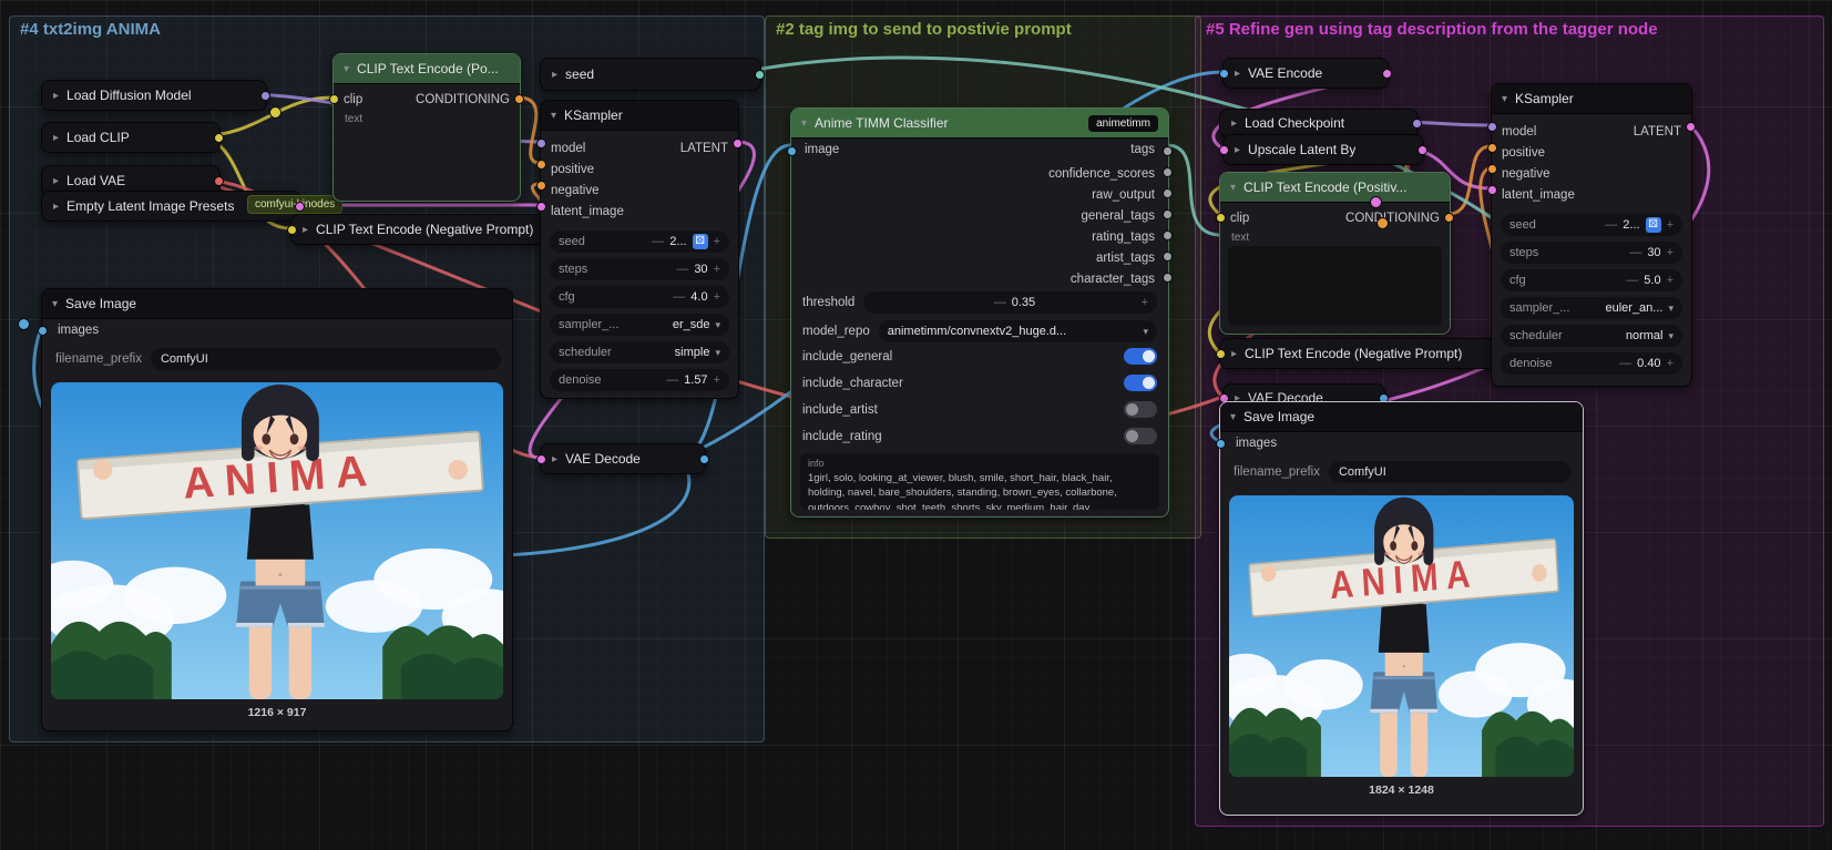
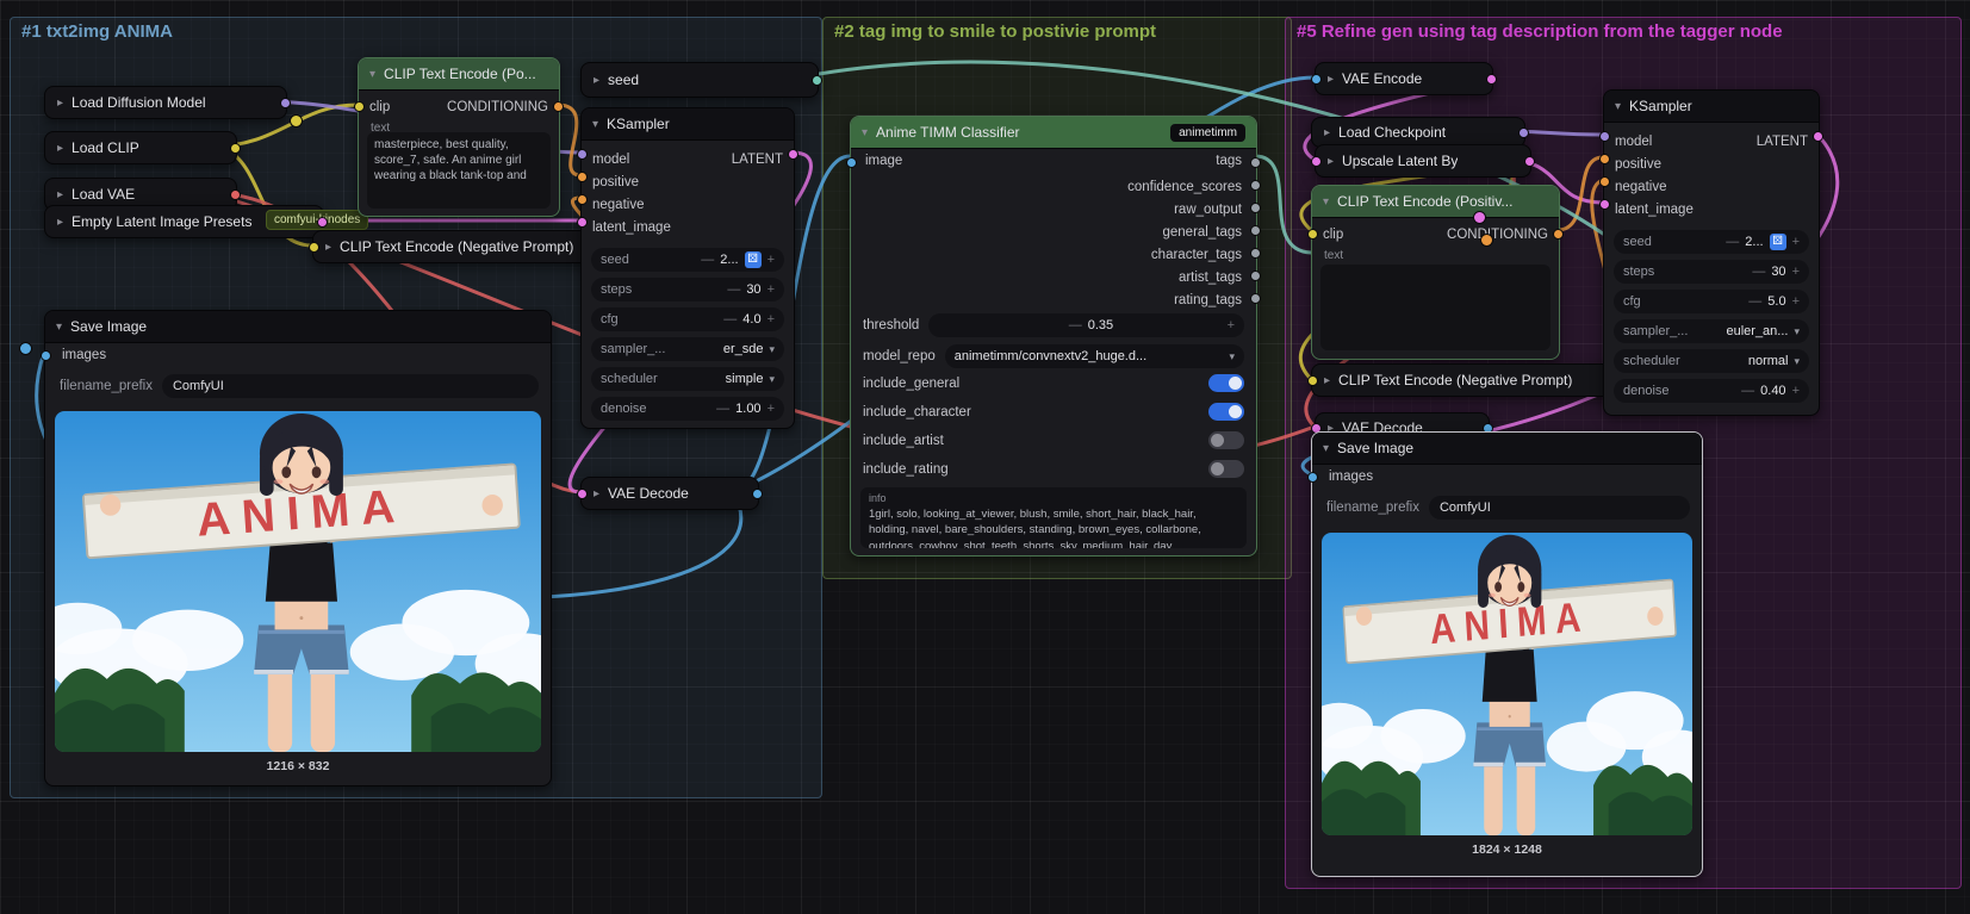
- #4 txt2img ANIMA
+ #1 txt2img ANIMA
- #2 tag img to send to postivie prompt
+ #2 tag img to smile to postivie prompt
  #5 Refine gen using tag description from the tagger node
  ▸
  Load Diffusion Model
  ▸
  Load CLIP
  ▸
  Load VAE
  ▸
  Empty Latent Image Presets
  comfyuinodes
  ▾
  CLIP Text Encode (Po...
  clip
  CONDITIONING
  text
+ masterpiece, best quality, score_7, safe. An anime girl wearing a black tank-top and
  ▸
  CLIP Text Encode (Negative Prompt)
  ▸
  seed
  ▾
  KSampler
  model
  LATENT
  positive
  negative
  latent_image
  seed
  —
  2...
  ⚄
  +
  steps
  —
  30
  +
  cfg
  —
  4.0
  +
  sampler_...
  er_sde
  ▾
  scheduler
  simple
  ▾
  denoise
  —
- 1.57
+ 1.00
  +
  ▸
  VAE Decode
  ▾
  Save Image
  images
  filename_prefix
  ComfyUI
- 1216 × 917
+ 1216 × 832
  ▾
  Anime TIMM Classifier
  animetimm
  image
  tags
  confidence_scores
  raw_output
  general_tags
- rating_tags
+ character_tags
  artist_tags
- character_tags
+ rating_tags
  threshold
  —
  0.35
  +
  model_repo
  animetimm/convnextv2_huge.d...
  ▾
  include_general
  include_character
  include_artist
  include_rating
  info
  1girl, solo, looking_at_viewer, blush, smile, short_hair, black_hair, holding, navel, bare_shoulders, standing, brown_eyes, collarbone, outdoors, cowboy_shot, teeth, shorts, sky, medium_hair, day,
  ▸
  VAE Encode
  ▸
  Load Checkpoint
  ▸
  Upscale Latent By
  ▾
  CLIP Text Encode (Positiv...
  clip
  CONTIONING
  text
  ▸
  CLIP Text Encode (Negative Prompt)
  ▸
  VAE Decode
  ▾
  KSampler
  model
  LATENT
  positive
  negative
  latent_image
  seed
  —
  2...
  ⚄
  +
  steps
  —
  30
  +
  cfg
  —
  5.0
  +
  sampler_...
  euler_an...
  ▾
  scheduler
  normal
  ▾
  denoise
  —
  0.40
  +
  ▾
  Save Image
  images
  filename_prefix
  ComfyUI
  1824 × 1248
